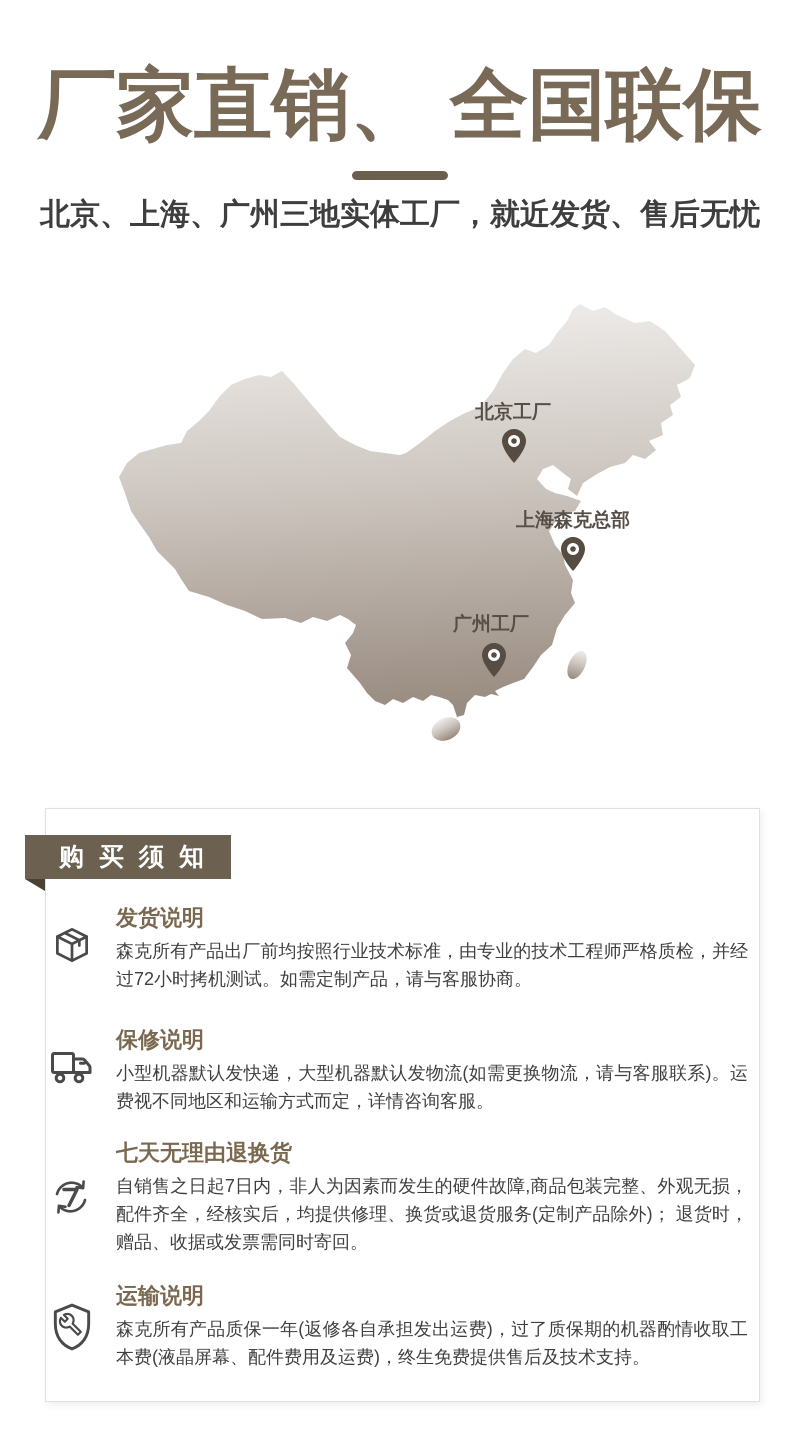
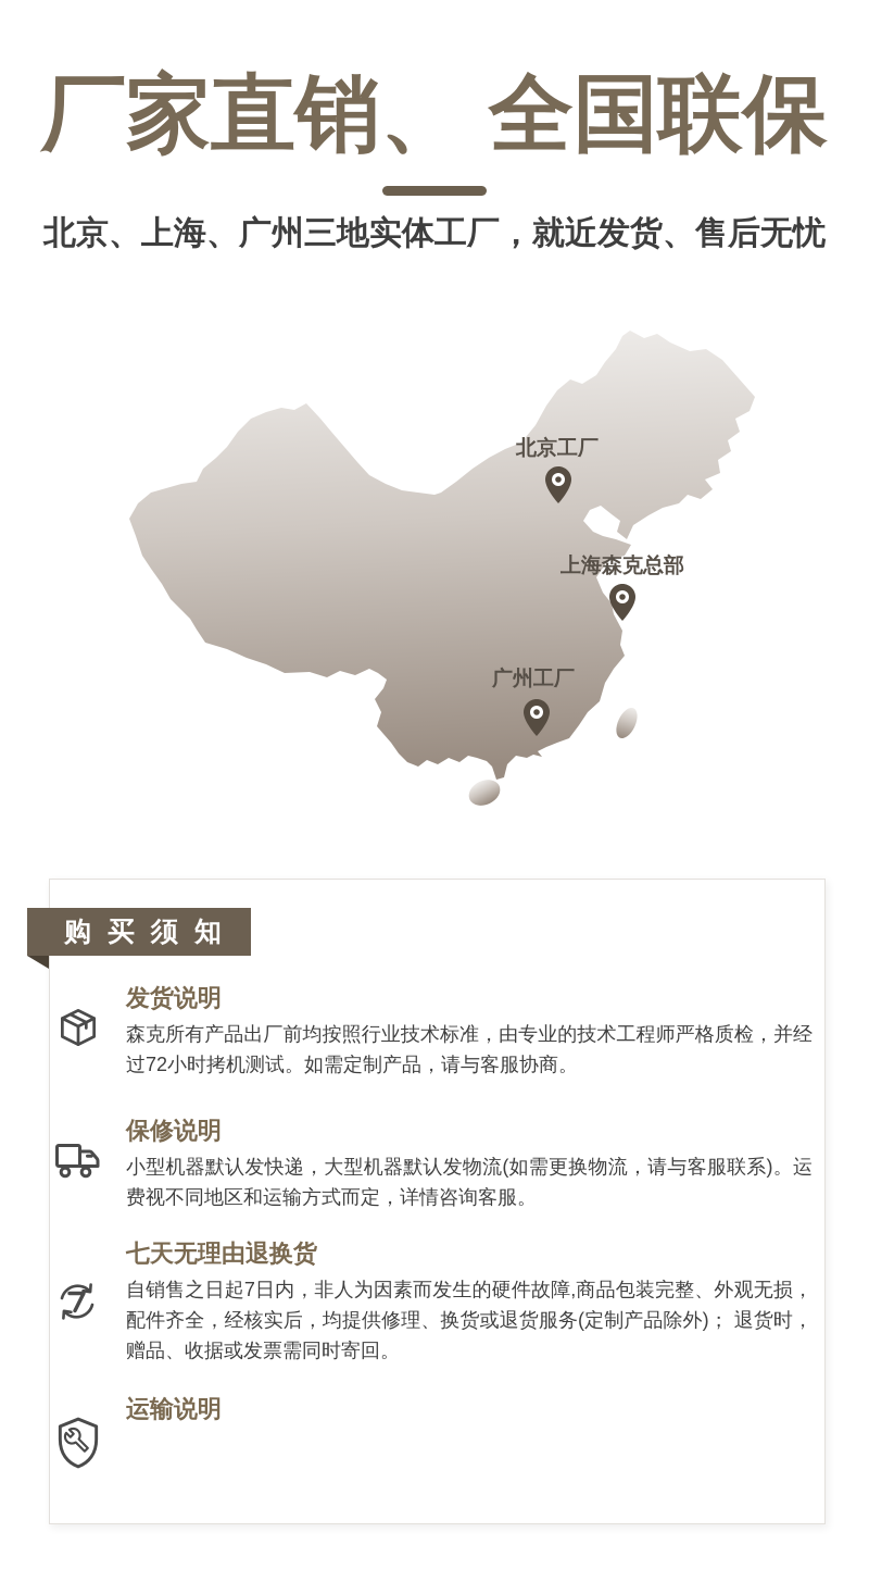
  厂家直销、 全国联保
  北京、上海、广州三地实体工厂，就近发货、售后无忧
  北京工厂
  上海森克总部
  广州工厂
  发货说明
  森克所有产品出厂前均按照行业技术标准，由专业的技术工程师严格质检，并经过72小时拷机测试。如需定制产品，请与客服协商。
  保修说明
  小型机器默认发快递，大型机器默认发物流(如需更换物流，请与客服联系)。运费视不同地区和运输方式而定，详情咨询客服。
  七天无理由退换货
  自销售之日起7日内，非人为因素而发生的硬件故障,商品包装完整、外观无损，配件齐全，经核实后，均提供修理、换货或退货服务(定制产品除外)； 退货时，赠品、收据或发票需同时寄回。
  运输说明
- 森克所有产品质保一年(返修各自承担发出运费)，过了质保期的机器酌情收取工本费(液晶屏幕、配件费用及运费)，终生免费提供售后及技术支持。
  购买须知
